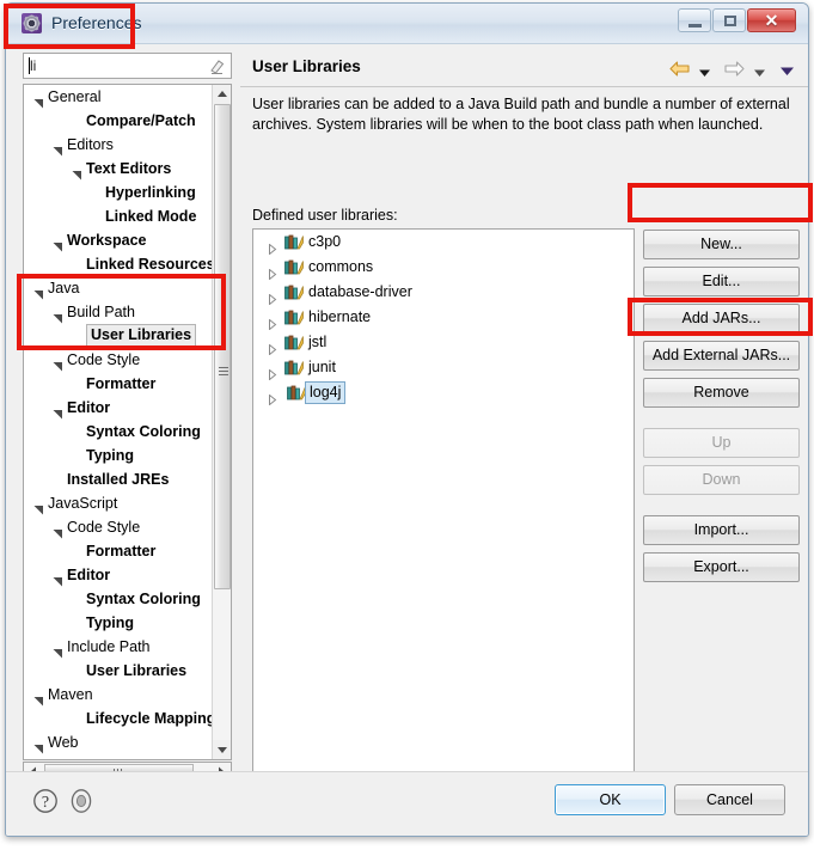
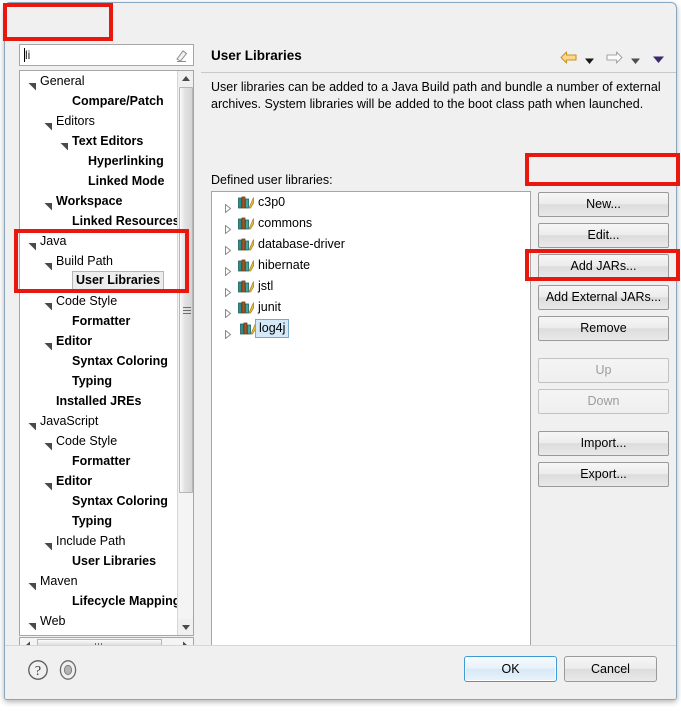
- Preferences
- ✕
  li
  General
  Compare/Patch
  Editors
  Text Editors
  Hyperlinking
  Linked Mode
  Workspace
  Linked Resource
  Java
  Build Path
  User Libraries
  Code Style
  Formatter
  Editor
  Syntax Coloring
  Typing
  Installed JREs
  JavaScript
  Code Style
  Formatter
  Editor
  Syntax Coloring
  Typing
  Include Path
  User Libraries
  Maven
  Lifecycle Mappin
  Web
  User Libraries
- User libraries can be added to a Java Build path and bundle a number of external archives. System libraries will be when to the boot class path when launched.
+ User libraries can be added to a Java Build path and bundle a number of external archives. System libraries will be added to the boot class path when launched.
  Defined user libraries:
  c3p0
  commons
  database-driver
  hibernate
  jstl
  junit
  log4j
  New...
  Edit...
  Add JARs...
  Add External JARs...
  Remove
  Up
  Down
  Import...
  Export...
  ?
  OK
  Cancel
